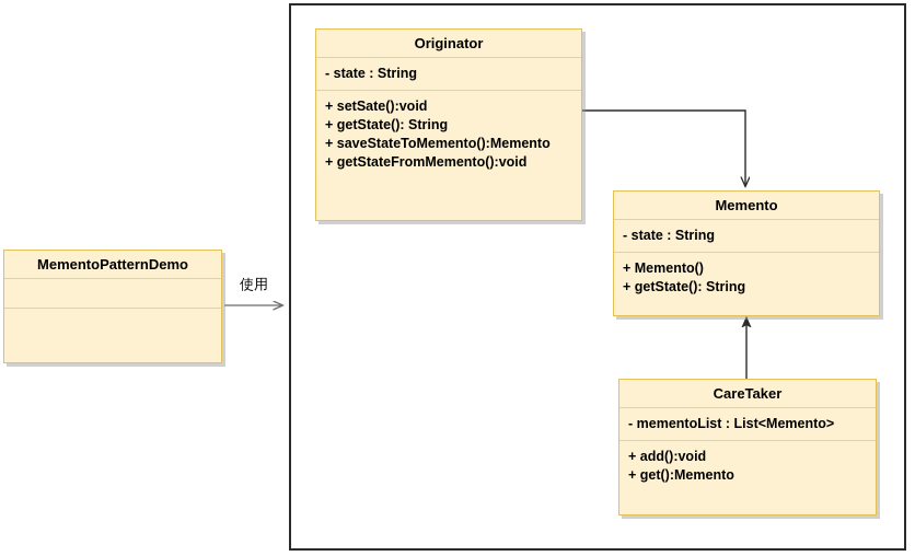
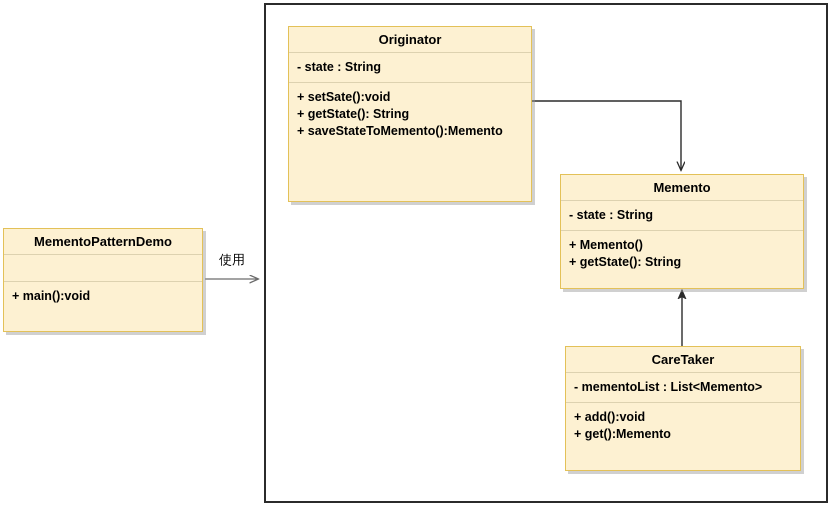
  MementoPatternDemo
+ + main():void
  Originator
  - state : String
  + setSate():void
  + getState(): String
  + saveStateToMemento():Memento
- + getStateFromMemento():void
  Memento
  - state : String
  + Memento()
  + getState(): String
  CareTaker
  - mementoList : List<Memento>
  + add():void
  + get():Memento
  使用
